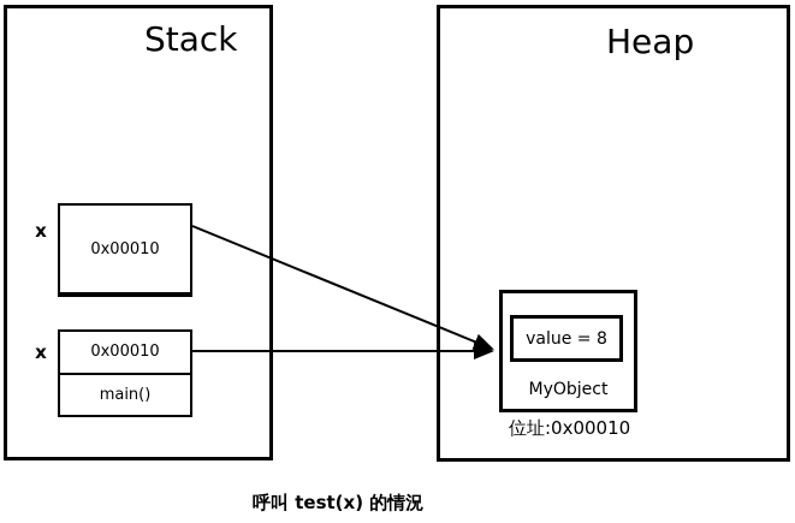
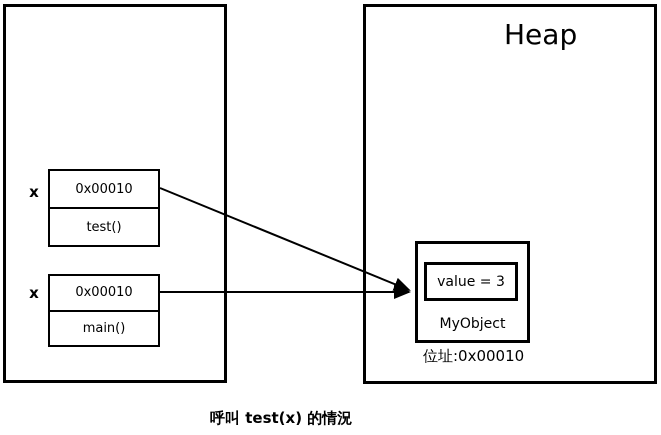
- Stack
  Heap
  x
  0x00010
+ test()
  x
  0x00010
  main()
- value = 8
+ value = 3
  MyObject
  位址:0x00010
  呼叫 test(x) 的情況
